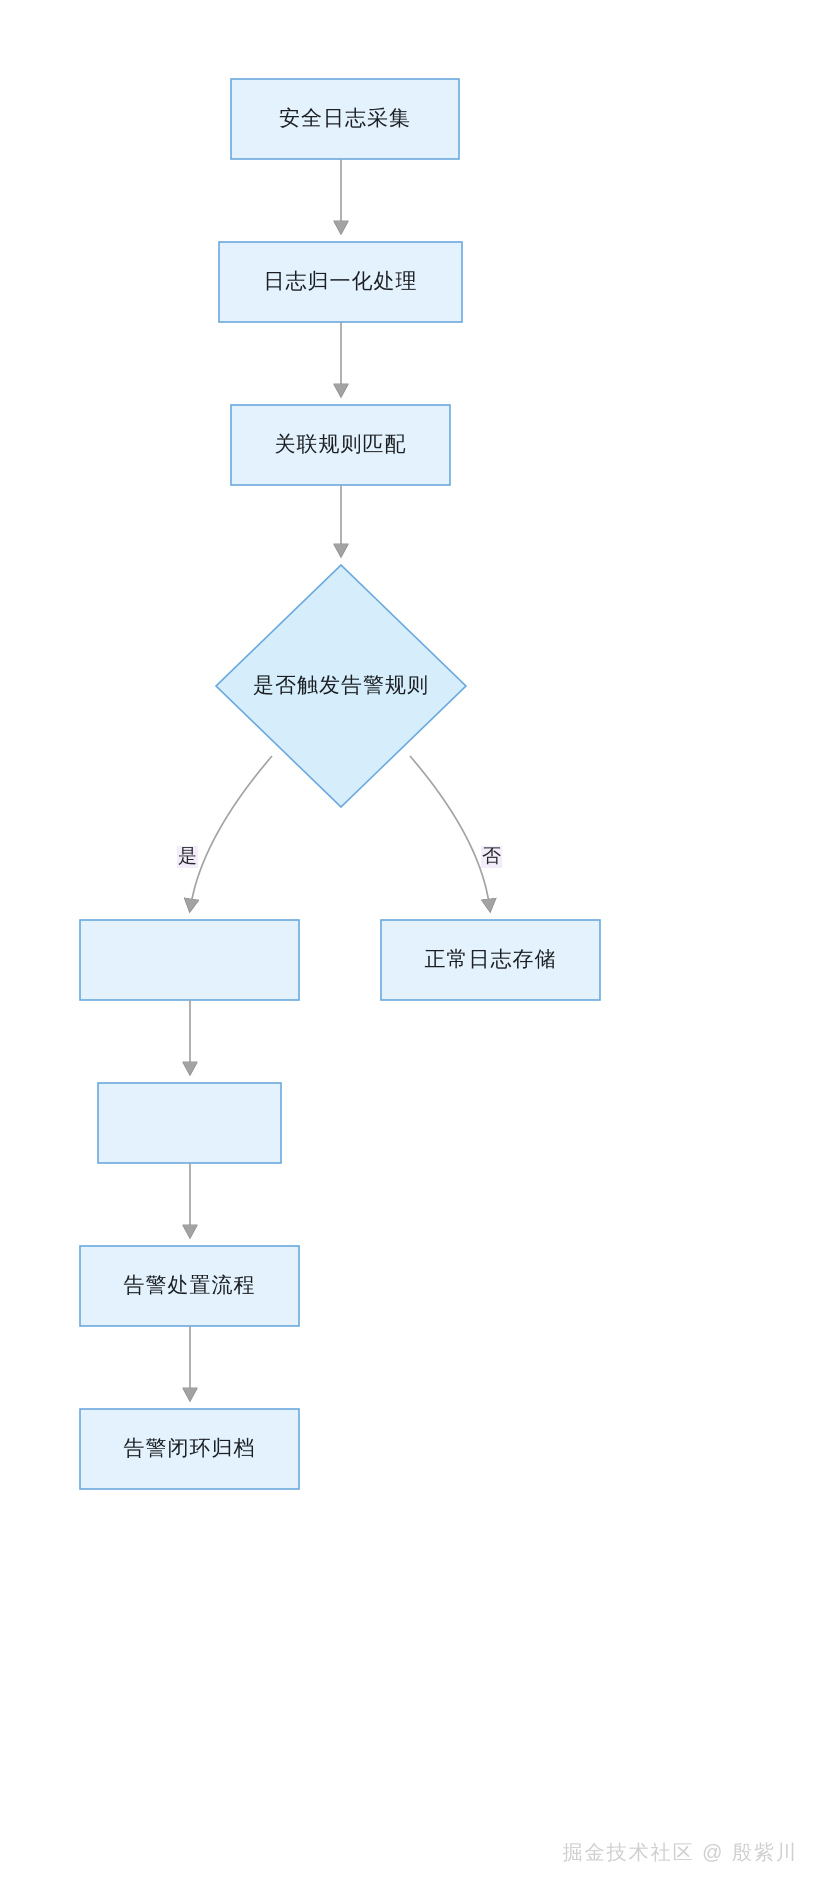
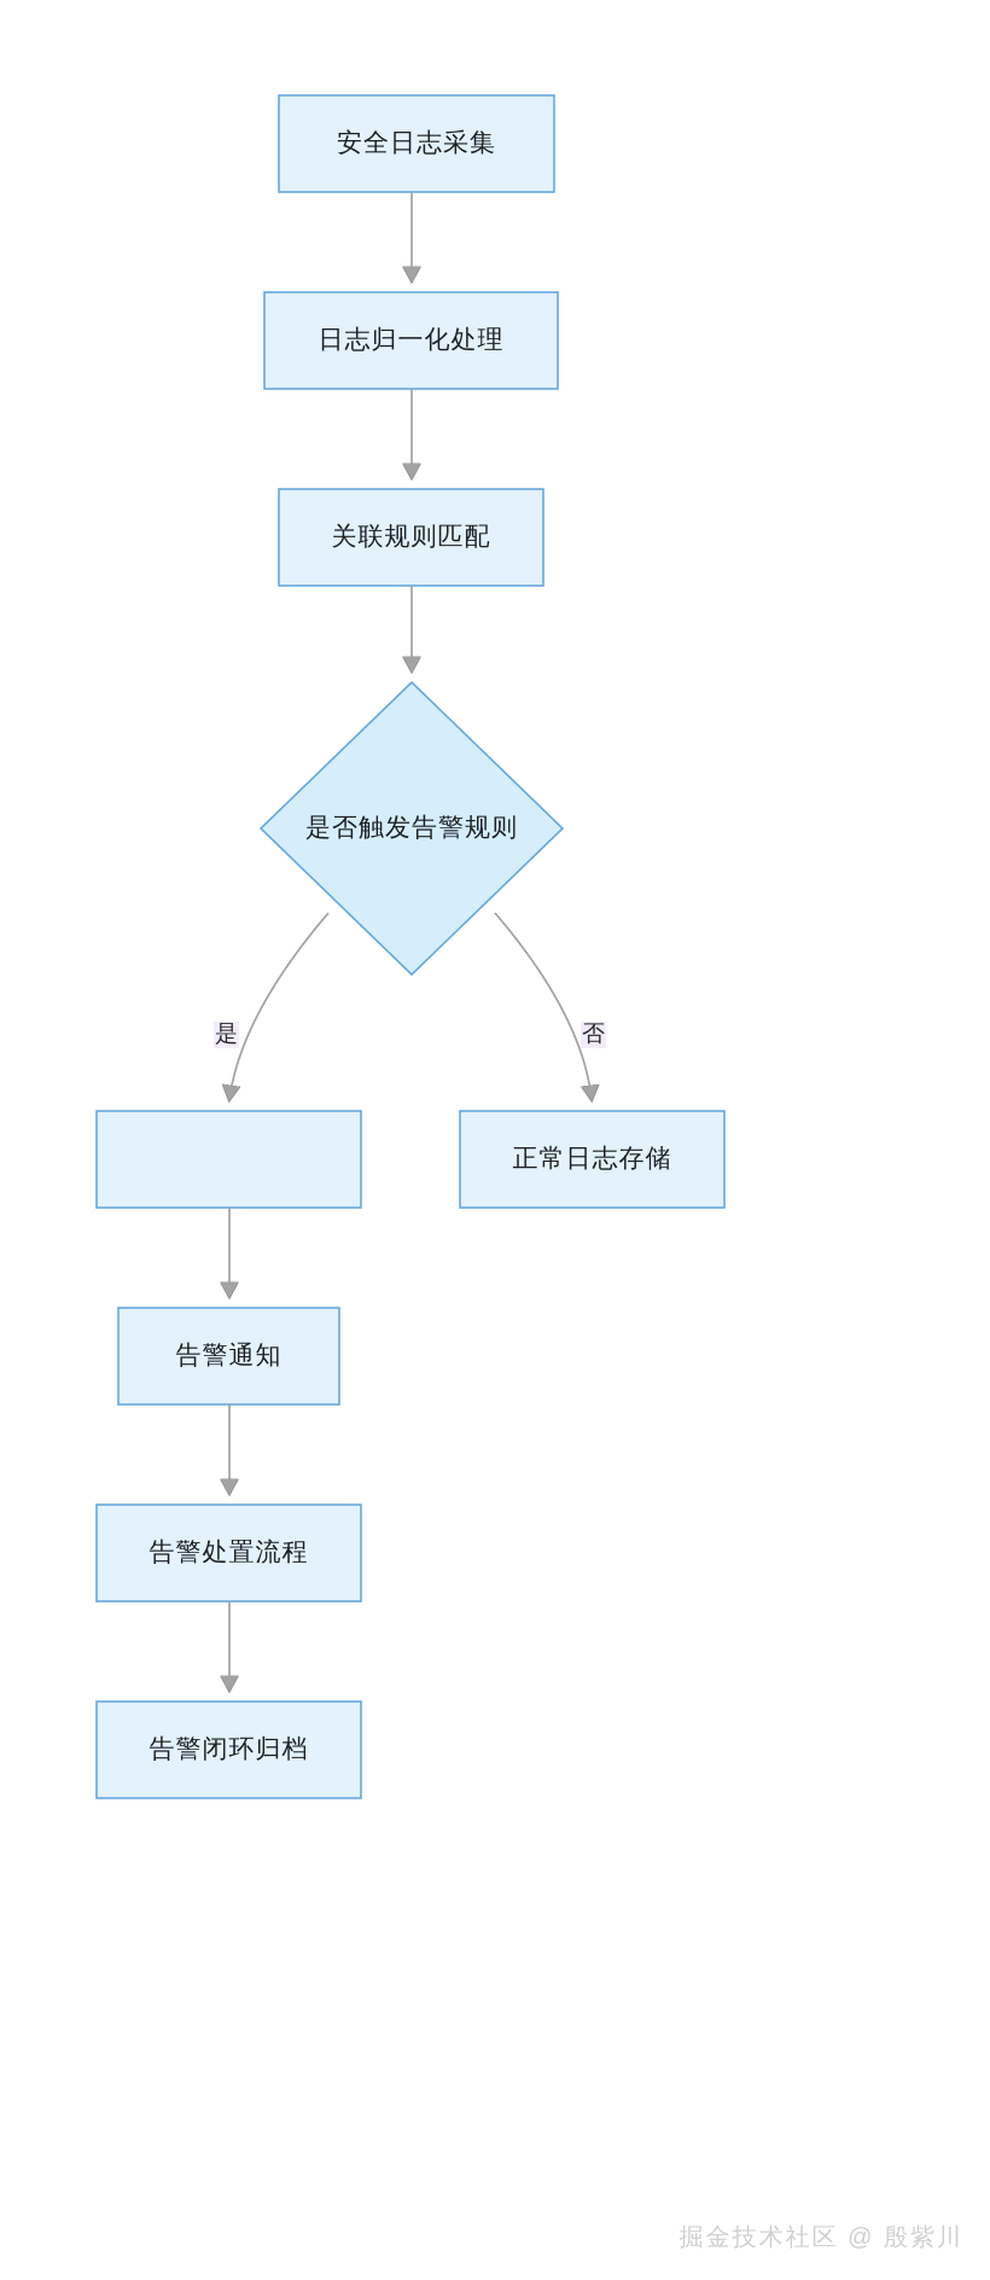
  安全日志采集
  日志归一化处理
  关联规则匹配
  是否触发告警规则
  正常日志存储
+ 告警通知
  告警处置流程
  告警闭环归档
  是
  否
  掘金技术社区 @ 殷紫川
